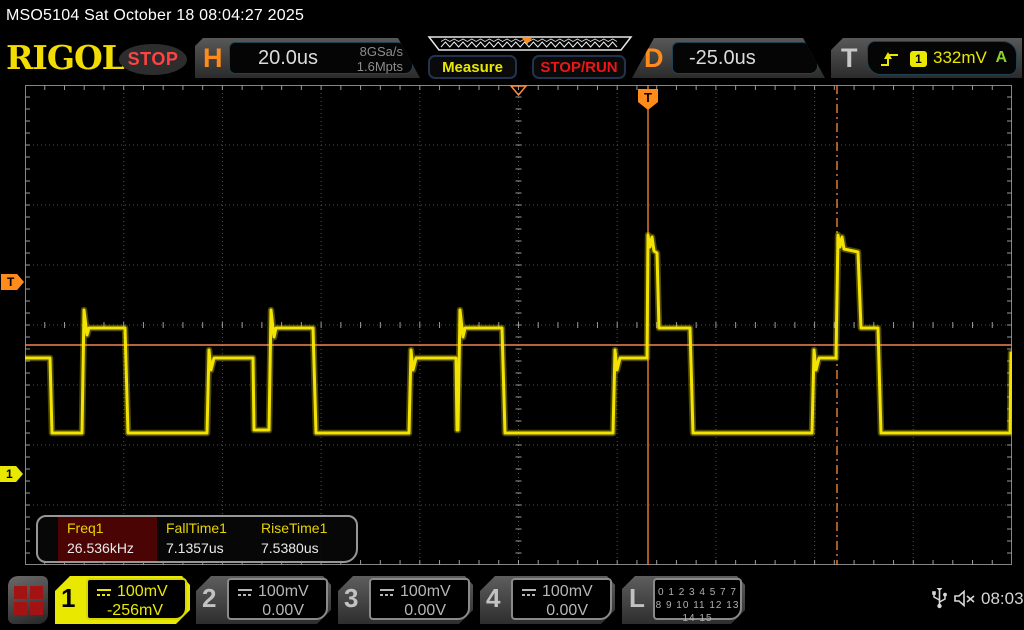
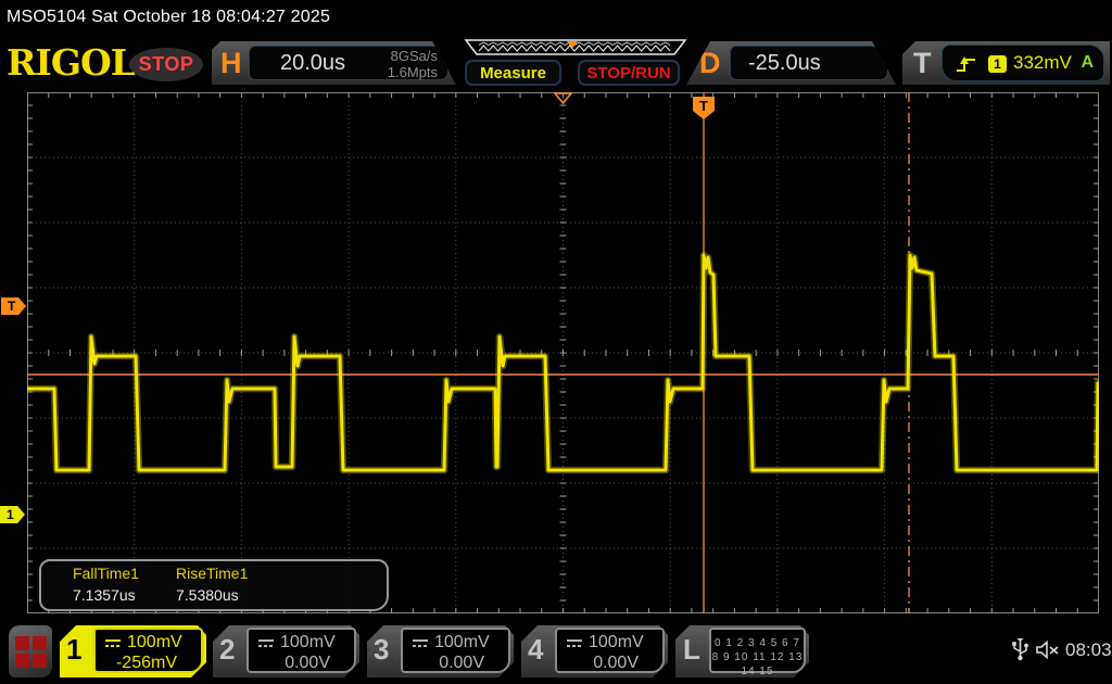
  MSO5104 Sat October 18 08:04:27 2025
  RIGOL
  STOP
  H
  20.0us
  8GSa/s
  1.6Mpts
  Measure
  STOP/RUN
  D
  -25.0us
  T
  1
  332mV
  A
  T
  T
  1
- Freq1
- 26.536kHz
  FallTime1
  7.1357us
  RiseTime1
  7.5380us
  1
  100mV
  -256mV
  2
  100mV
  0.00V
  3
  100mV
  0.00V
  4
  100mV
  0.00V
  L
- 0 1 2 3 4 5 7 7
+ 0 1 2 3 4 5 6 7
  8 9 10 11 12 13 14 15
  08:03
